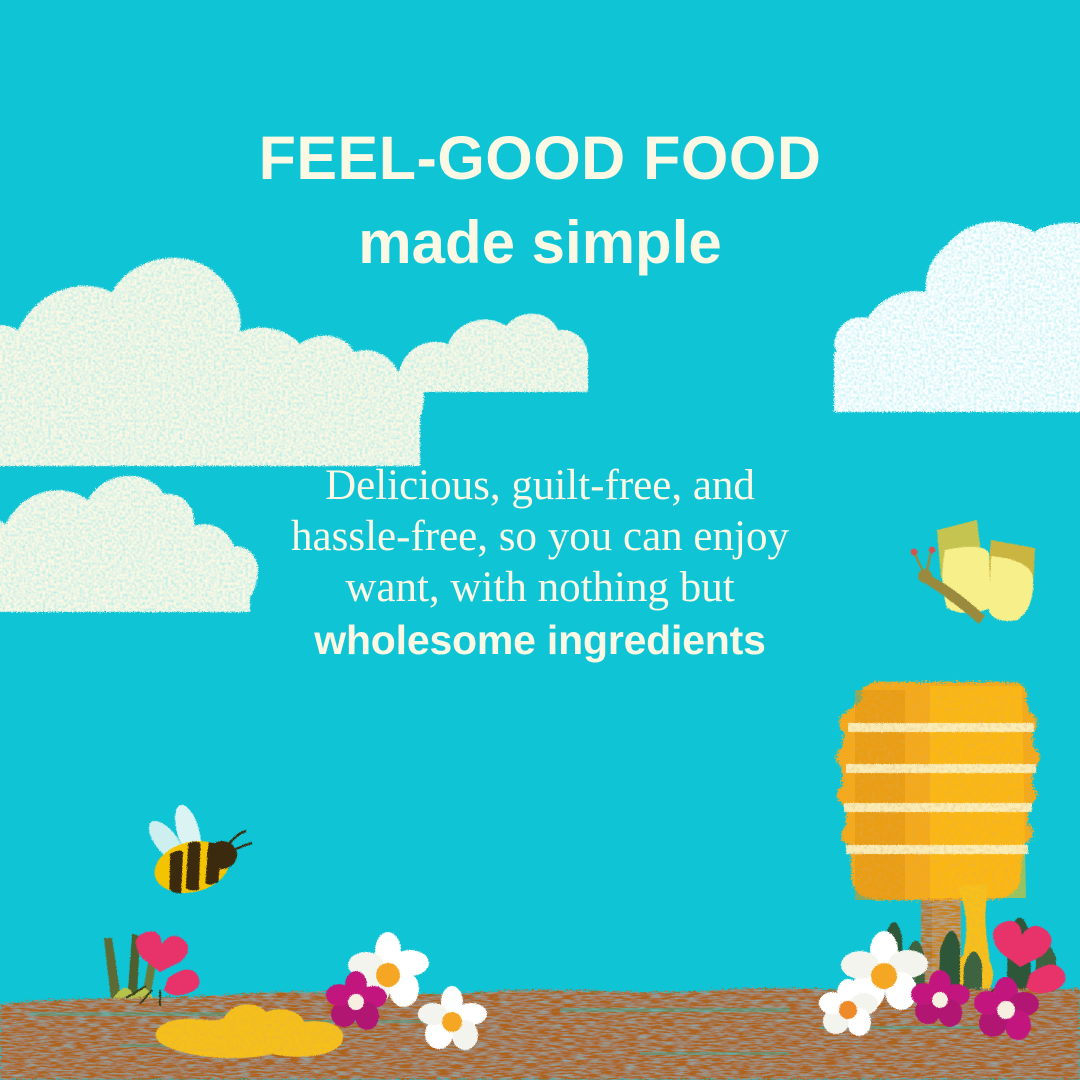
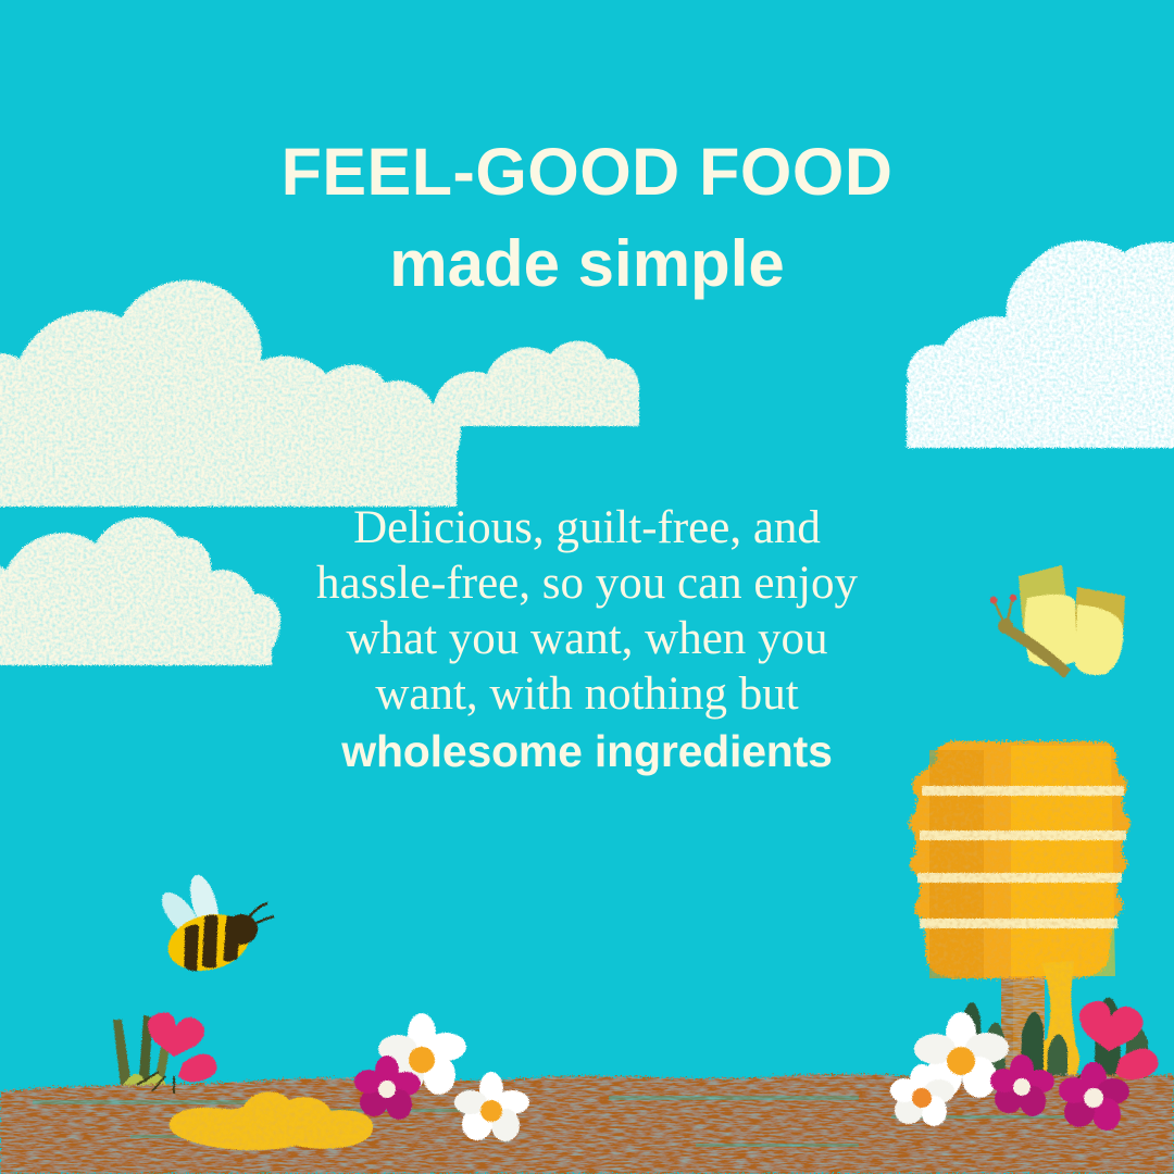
  FEEL-GOOD FOOD
  made simple
  Delicious, guilt-free, and
  hassle-free, so you can enjoy
+ what you want, when you
  want, with nothing but
  wholesome ingredients
